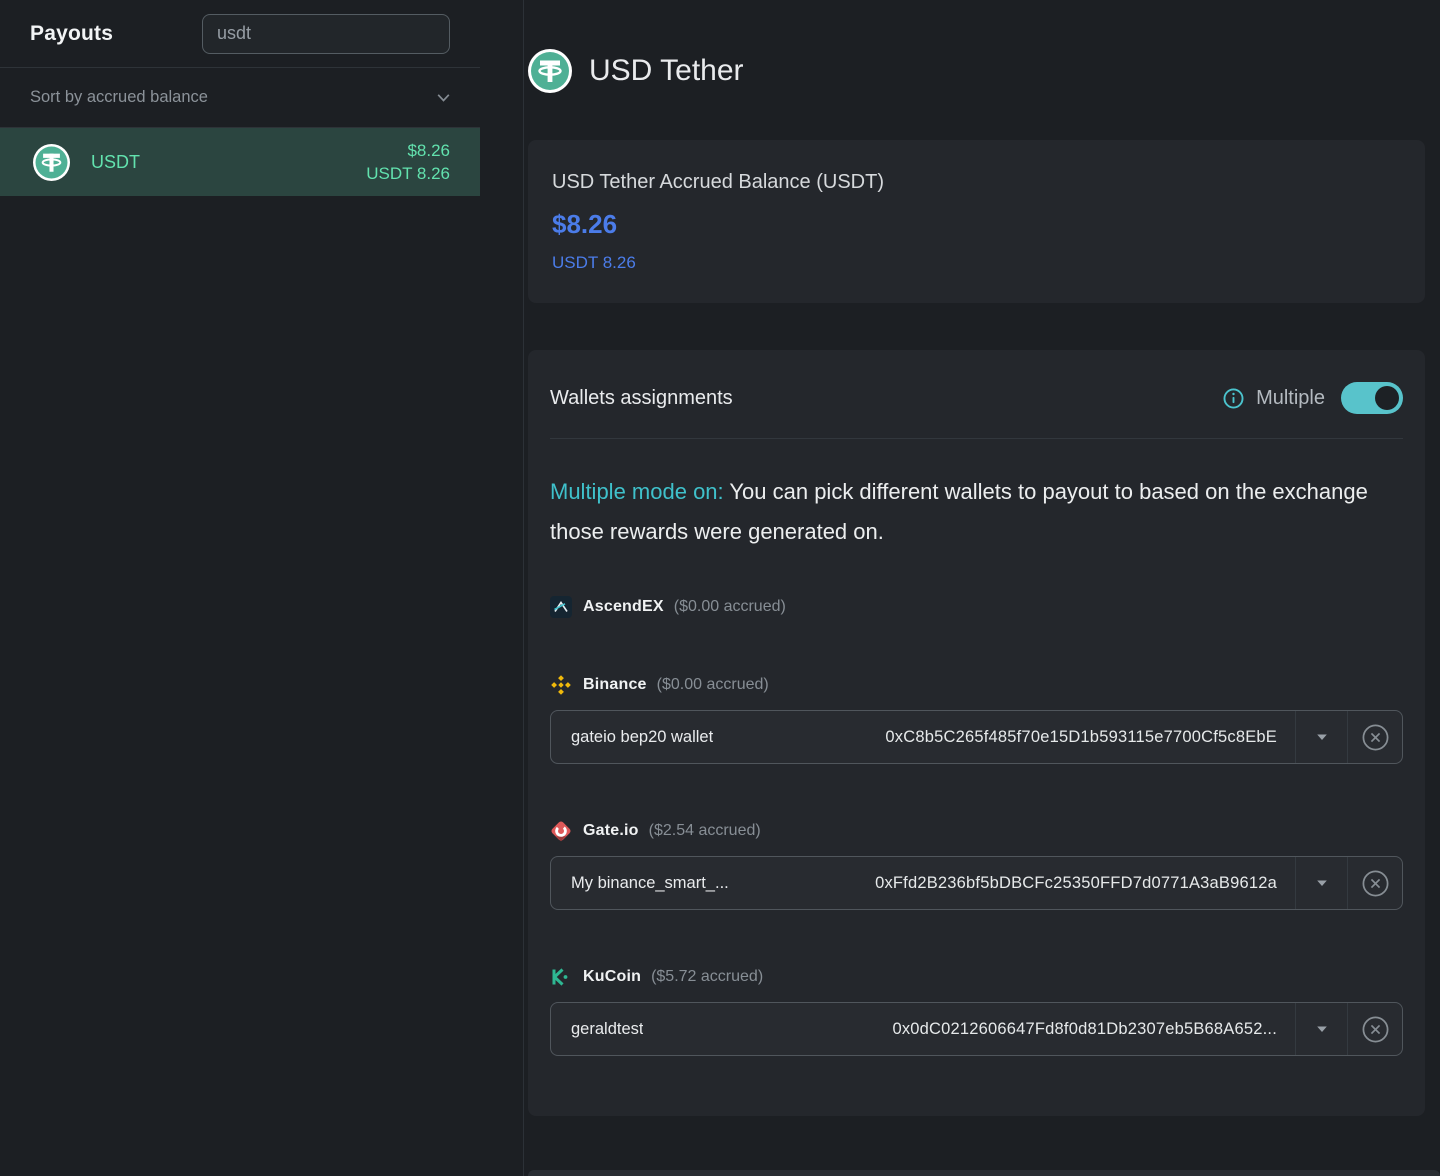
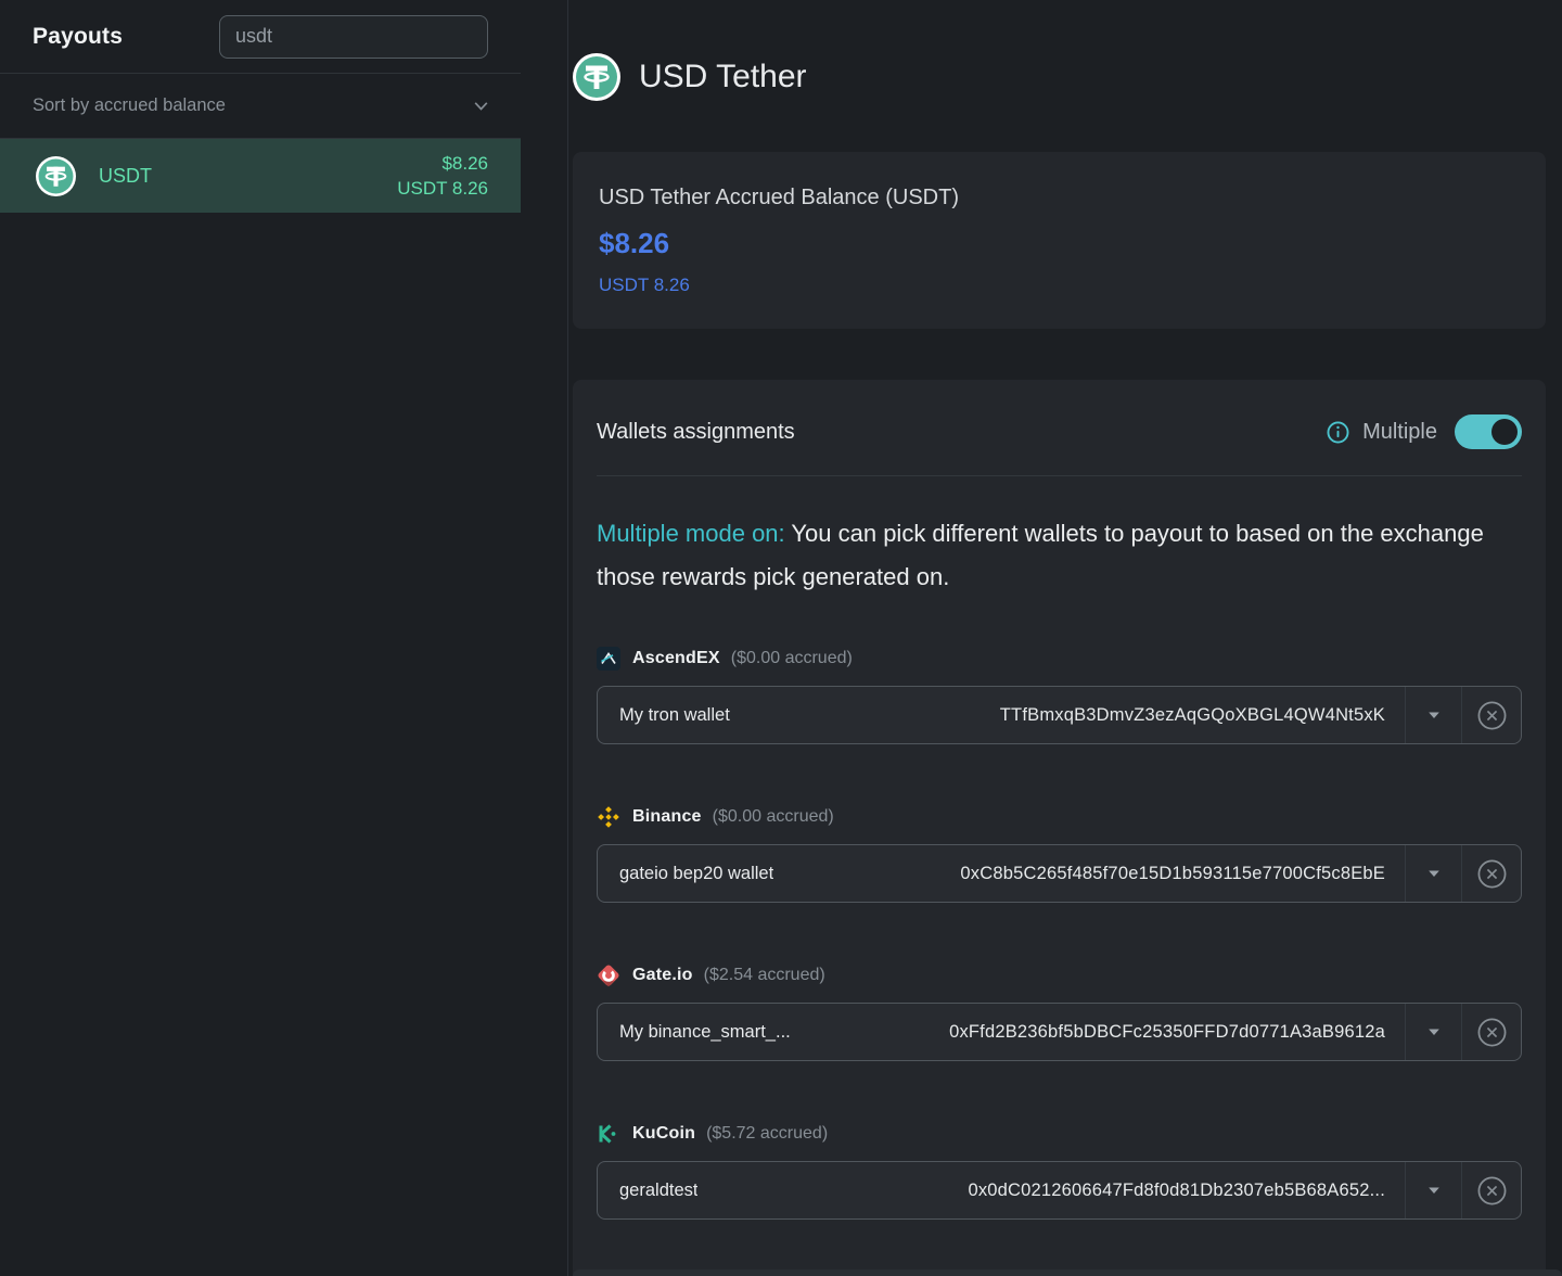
  Payouts
  usdt
  Sort by accrued balance
  USDT
  $8.26
  USDT 8.26
  USD Tether
  USD Tether Accrued Balance (USDT)
  $8.26
  USDT 8.26
  Wallets assignments
  Multiple
- Multiple mode on: You can pick different wallets to payout to based on the exchange those rewards were generated on.
+ Multiple mode on: You can pick different wallets to payout to based on the exchange those rewards pick generated on.
  AscendEX
  ($0.00 accrued)
+ My tron wallet
+ TTfBmxqB3DmvZ3ezAqGQoXBGL4QW4Nt5xK
  Binance
  ($0.00 accrued)
  gateio bep20 wallet
  0xC8b5C265f485f70e15D1b593115e7700Cf5c8EbE
  Gate.io
  ($2.54 accrued)
  My binance_smart_...
  0xFfd2B236bf5bDBCFc25350FFD7d0771A3aB9612a
  KuCoin
  ($5.72 accrued)
  geraldtest
  0x0dC0212606647Fd8f0d81Db2307eb5B68A652...
